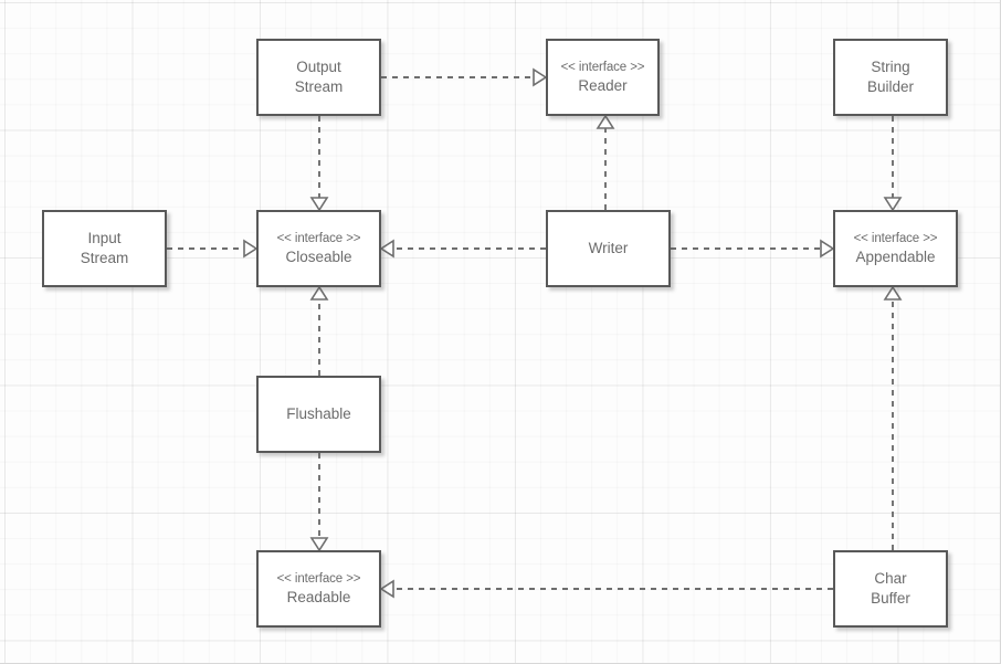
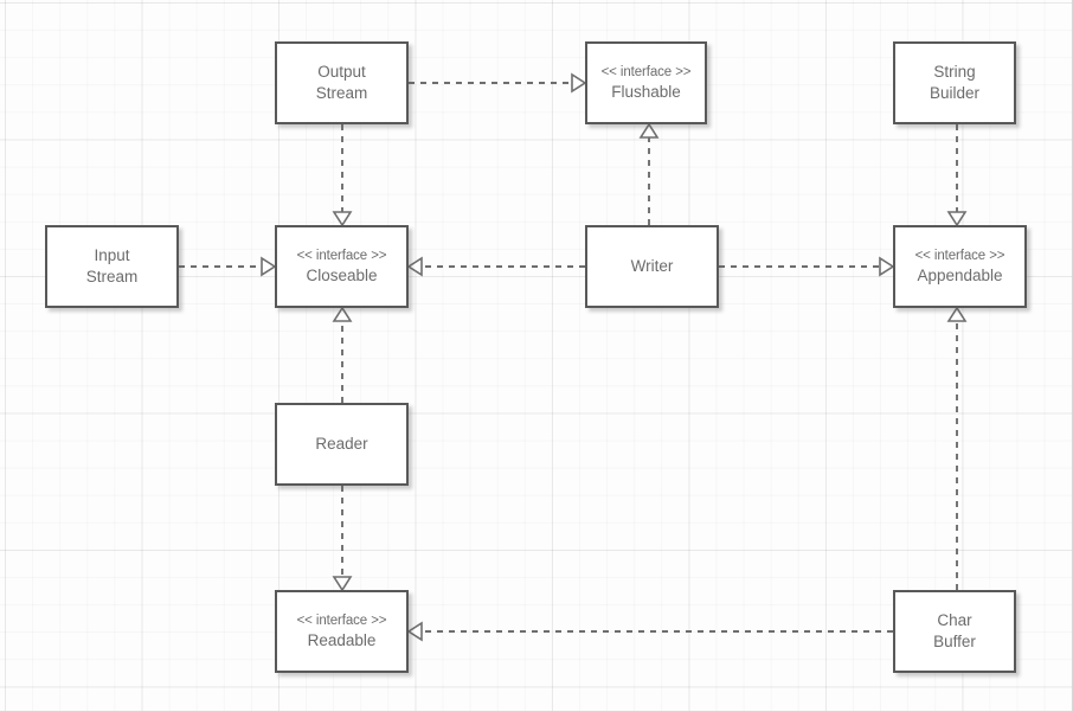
  Output
  Stream
  << interface >>
- Reader
+ Flushable
  String
  Builder
  Input
  Stream
  << interface >>
  Closeable
  Writer
  << interface >>
  Appendable
- Flushable
+ Reader
  << interface >>
  Readable
  Char
  Buffer
